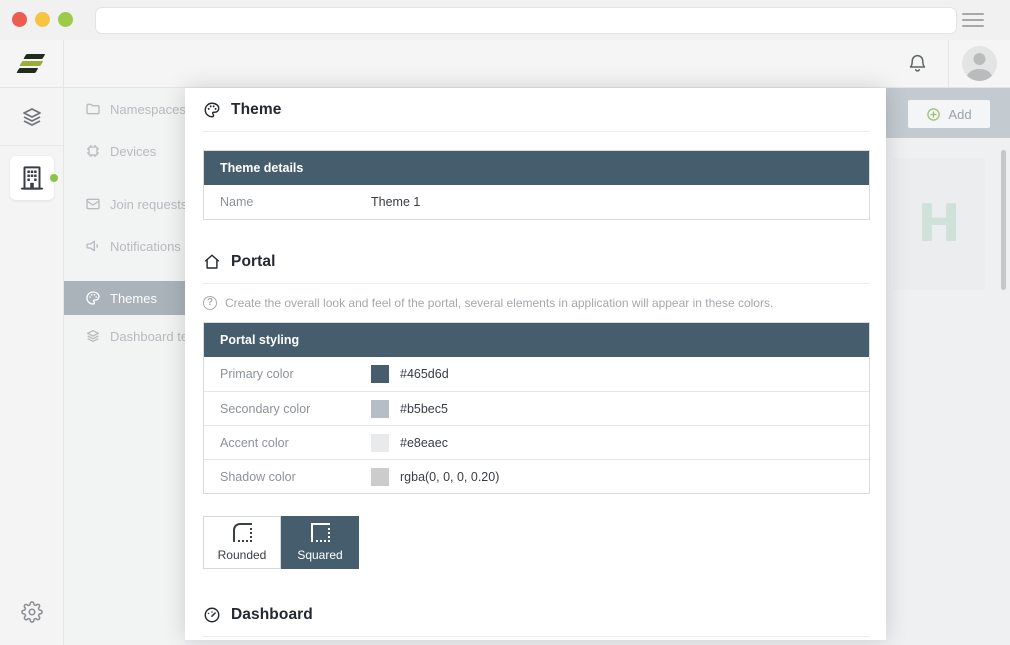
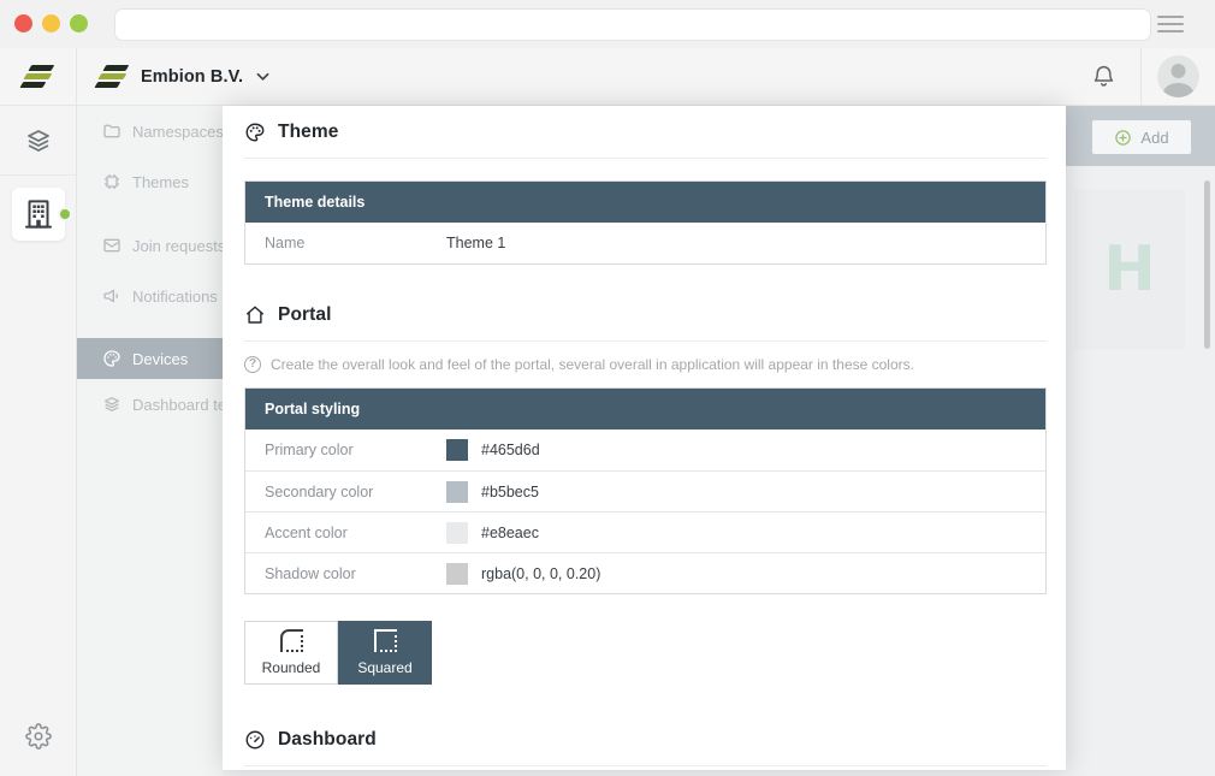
+ Embion B.V.
  Namespaces
- Devices
+ Themes
  Join request
  Notifications
- Themes
+ Devices
  Dashboard t
  Add
  H
  Theme
  Theme details
  Name
  Theme 1
  Portal
  ?
- Create the overall look and feel of the portal, several elements in application will appear in these colors.
+ Create the overall look and feel of the portal, several overall in application will appear in these colors.
  Portal styling
  Primary color
  #465d6d
  Secondary color
  #b5bec5
  Accent color
  #e8eaec
  Shadow color
  rgba(0, 0, 0, 0.20)
  Rounded
  Squared
  Dashboard
